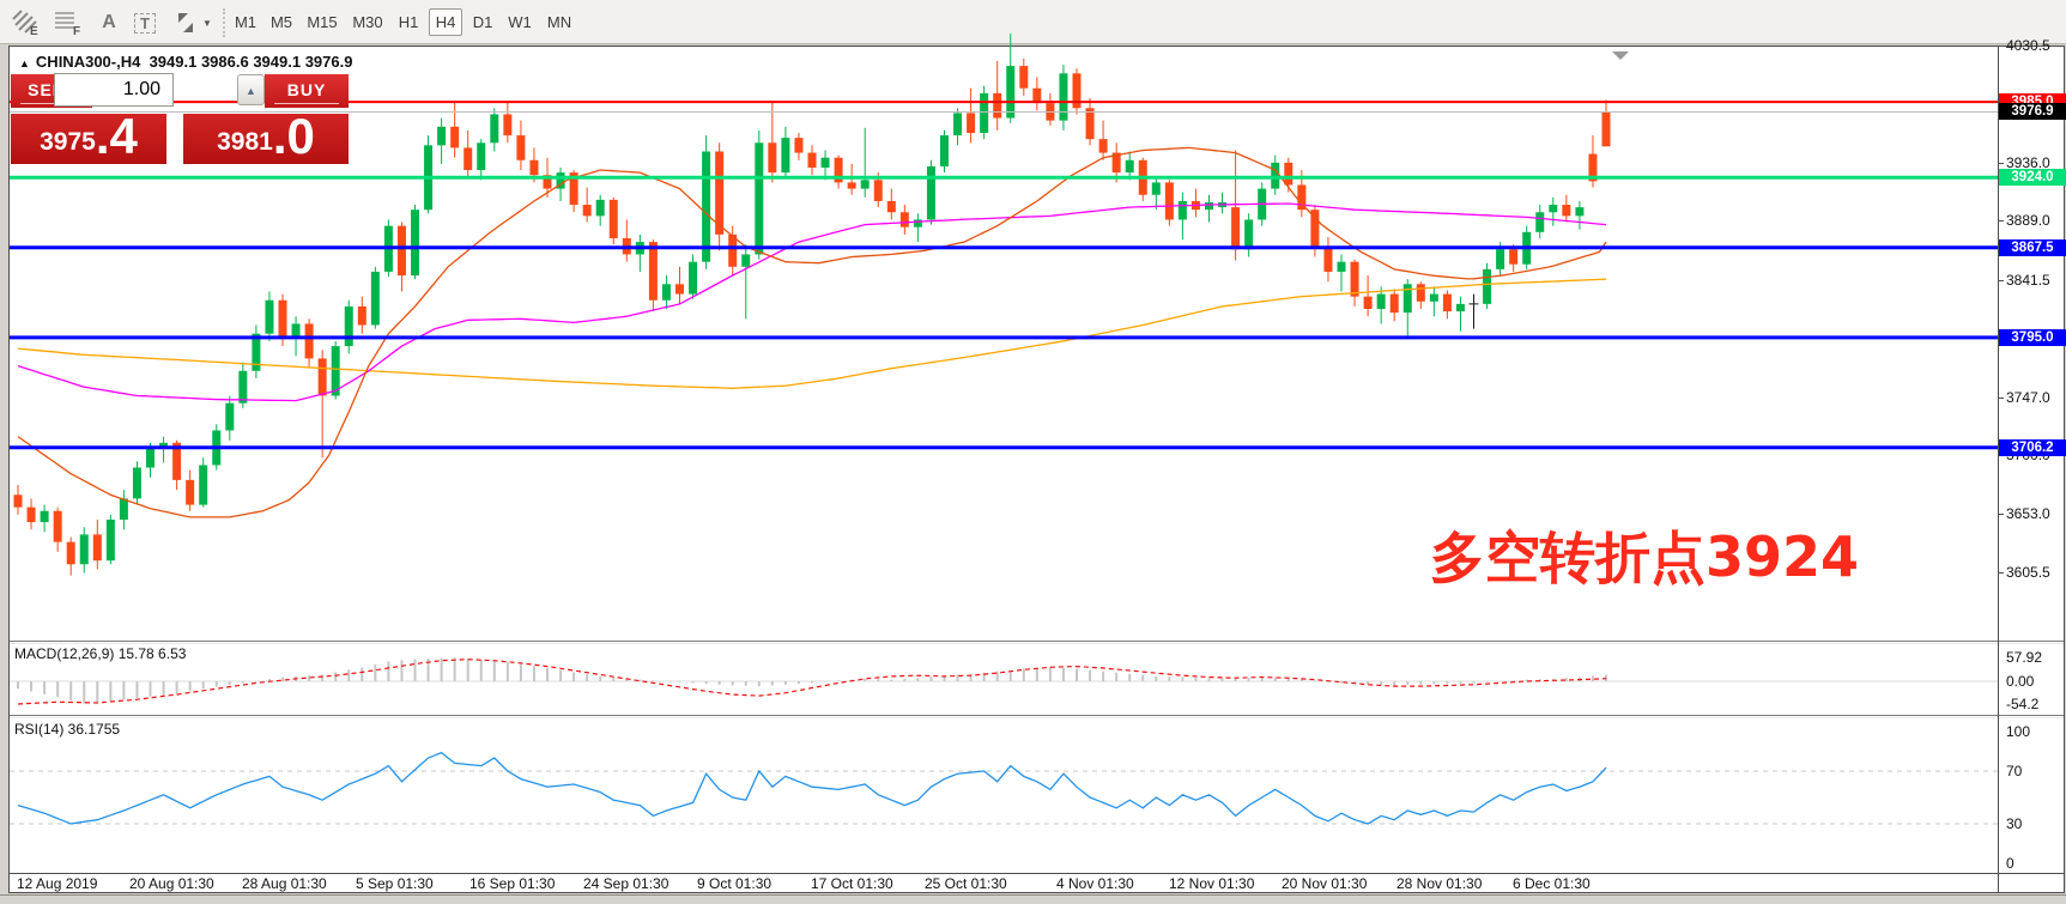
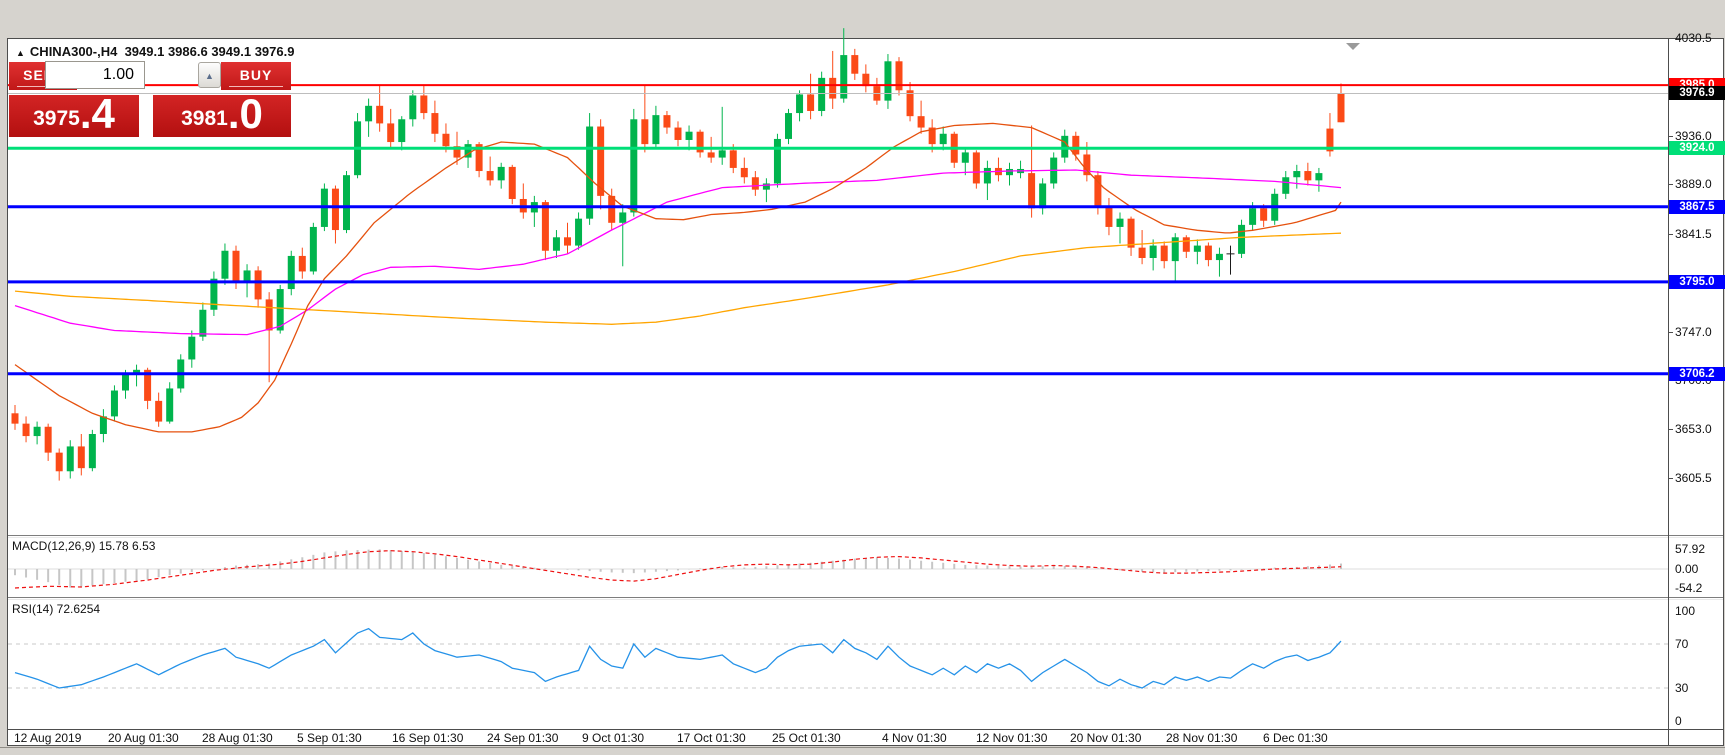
- E
- F
- A
- T
- ▼
- M1
- M5
- M15
- M30
- H1
- H4
- D1
- W1
- MN
  ▲ CHINA300-,H4 3949.1 3986.6 3949.1 3976.9
  1.00
  ▲
  BUY
  3975
  .4
  3981
  .0
  MACD(12,26,9) 15.78 6.53
- RSI(14) 36.1755
+ RSI(14) 72.6254
- 多空转折点3924
  4030.5
  3936.0
  3889.0
  3841.5
  3747.0
  3653.0
  3605.5
  3985.0
  3976.9
  3924.0
  3867.5
  3795.0
  3706.2
  57.92
  0.00
  -54.2
  100
  70
  30
  0
  12 Aug 2019
  20 Aug 01:30
  28 Aug 01:30
  5 Sep 01:30
  16 Sep 01:30
  24 Sep 01:30
  9 Oct 01:30
  17 Oct 01:30
  25 Oct 01:30
  4 Nov 01:30
  12 Nov 01:30
  20 Nov 01:30
  28 Nov 01:30
  6 Dec 01:30
